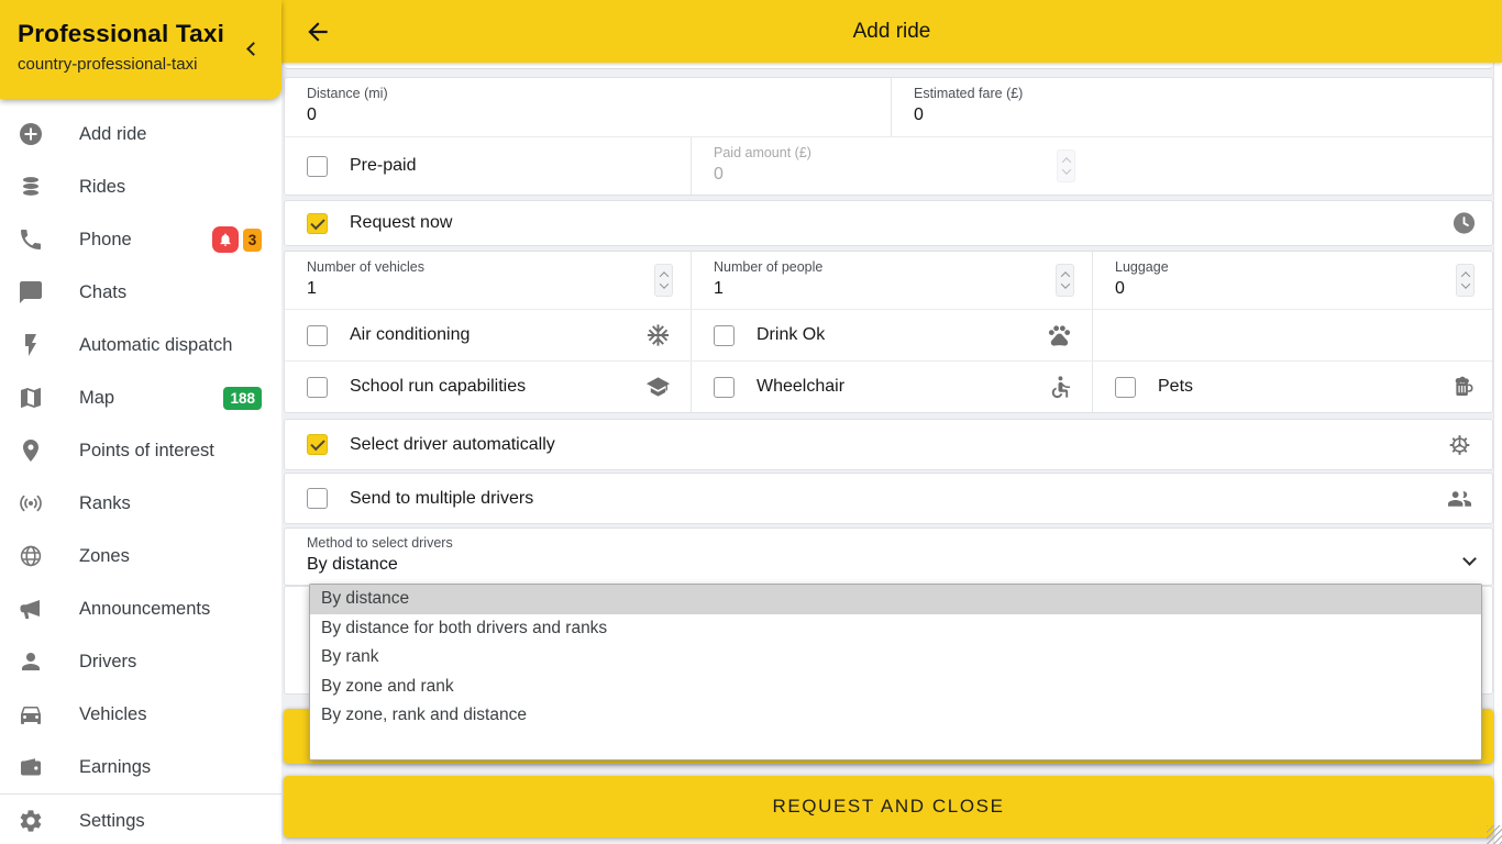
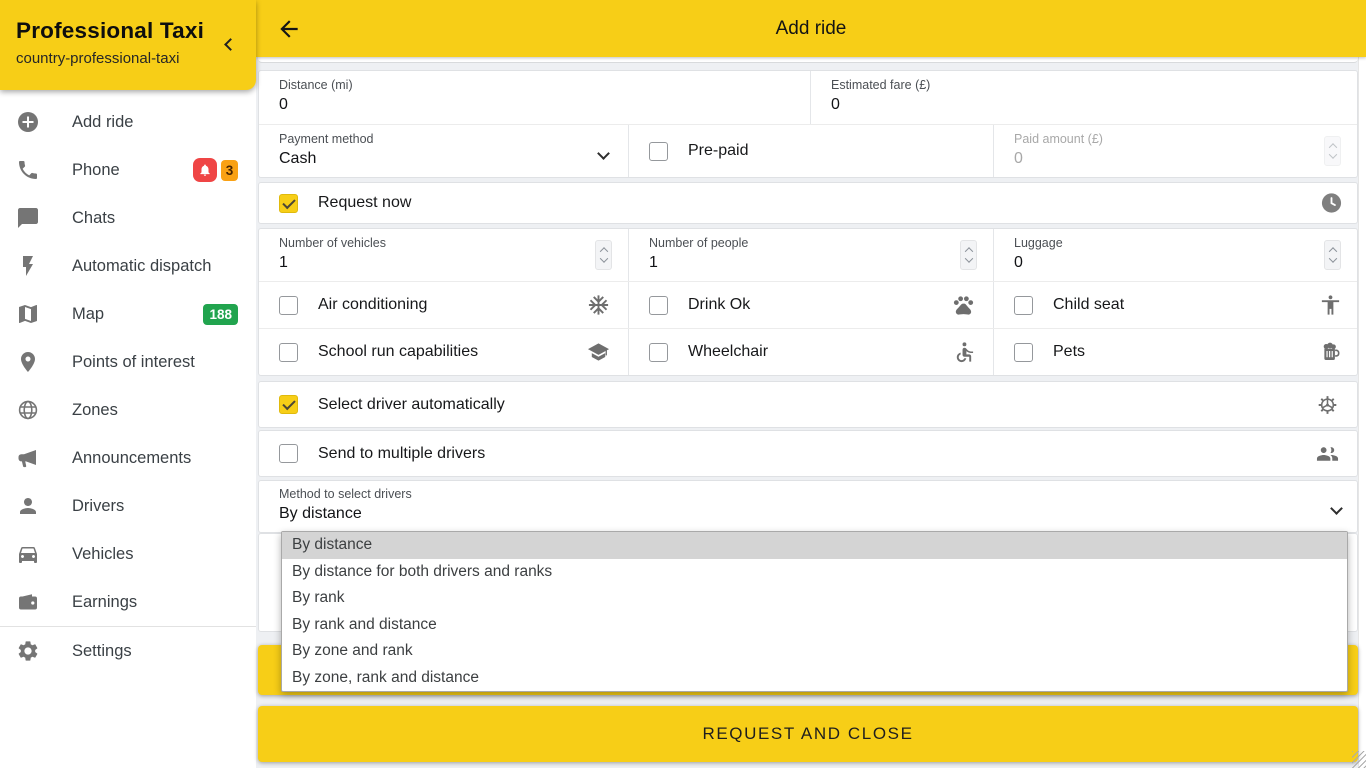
  Add ride
- Rides
  Phone
  3
  Chats
  Automatic dispatch
  Map
  188
  Points of interest
- Ranks
  Zones
  Announcements
  Drivers
  Vehicles
  Earnings
  Settings
  Professional Taxi
  country-professional-taxi
  Add ride
  Distance (mi)
  0
  Estimated fare (£)
  0
+ Payment method
+ Cash
  Pre-paid
  Paid amount (£)
  0
  Request now
  Number of vehicles
  1
  Number of people
  1
  Luggage
  0
  Air conditioning
  Drink Ok
+ Child seat
  School run capabilities
  Wheelchair
  Pets
  Select driver automatically
  Send to multiple drivers
  Method to select drivers
  By distance
  By distance
  By distance for both drivers and ranks
  By rank
+ By rank and distance
  By zone and rank
  By zone, rank and distance
  REQUEST AND CLOSE
